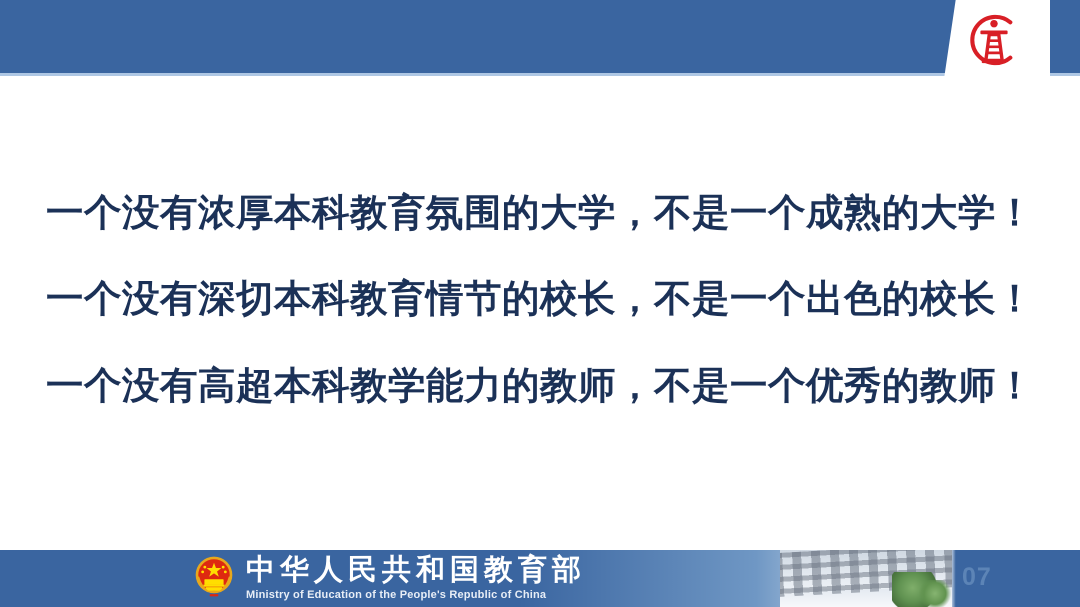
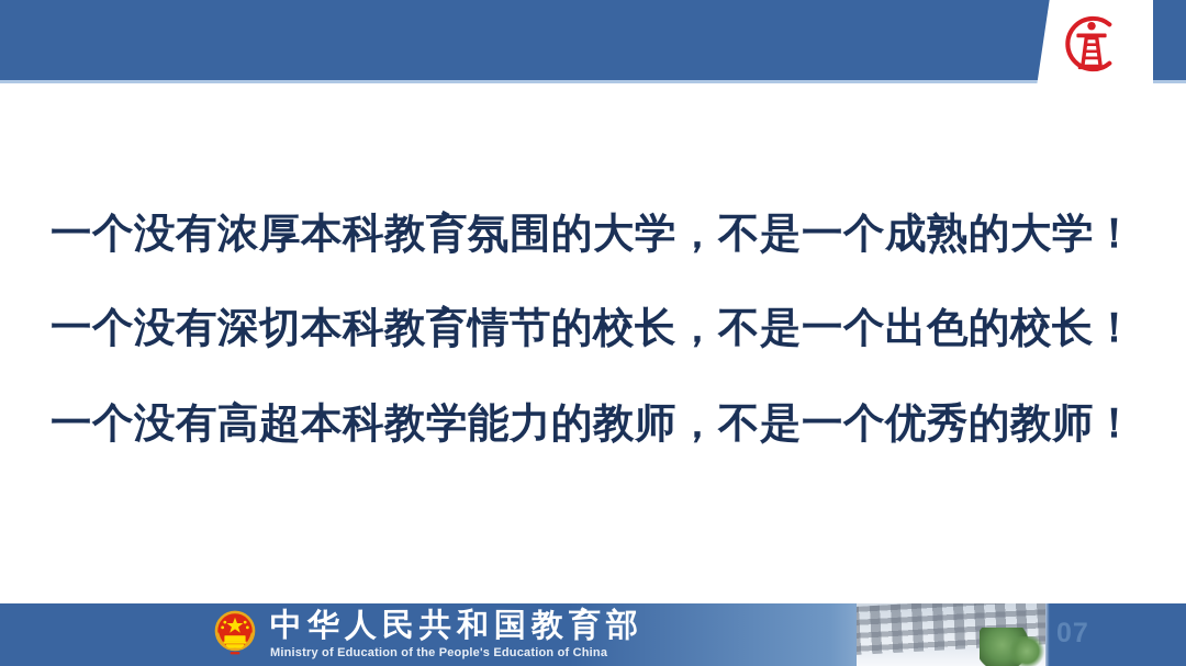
  一个没有浓厚本科教育氛围的大学，不是一个成熟的大学！
  一个没有深切本科教育情节的校长，不是一个出色的校长！
  一个没有高超本科教学能力的教师，不是一个优秀的教师！
  中华人民共和国教育部
- Ministry of Education of the People's Republic of China
+ Ministry of Education of the People's Education of China
  07
